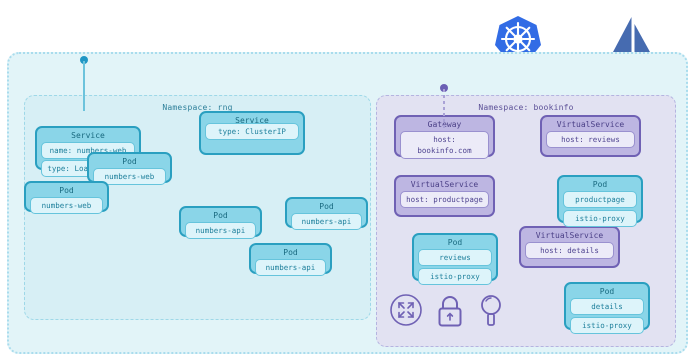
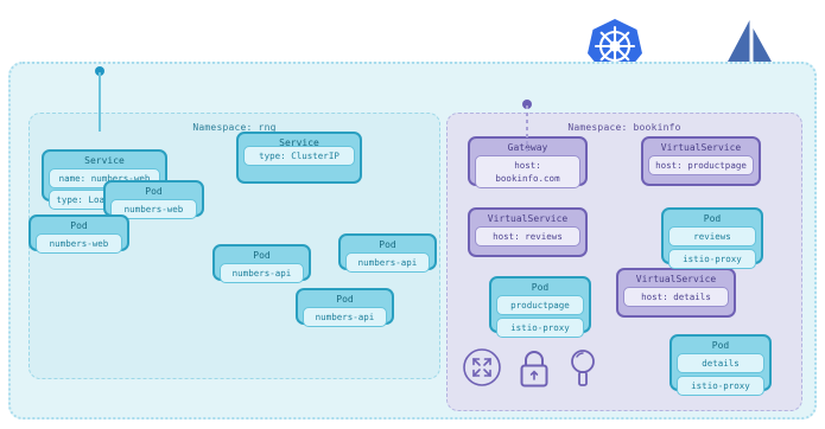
  Namespace: rng
  Service
  name: numbers-web
  Service
  type: ClusterIP
  Pod
  numbers-web
  Pod
  numbers-web
  Pod
  numbers-api
  Pod
  numbers-api
  Pod
  numbers-api
  Namespace: bookinfo
  Gatway
  host: bookinfo.com
  VirtualService
- host: productpage
+ host: reviews
  VirtualService
- host: reviews
+ host: productpage
  VirtualService
  host: details
  Pod
- reviews
+ productpage
  istio-proxy
  Pod
- productpage
+ reviews
  istio-proxy
  Pod
  details
  istio-proxy
